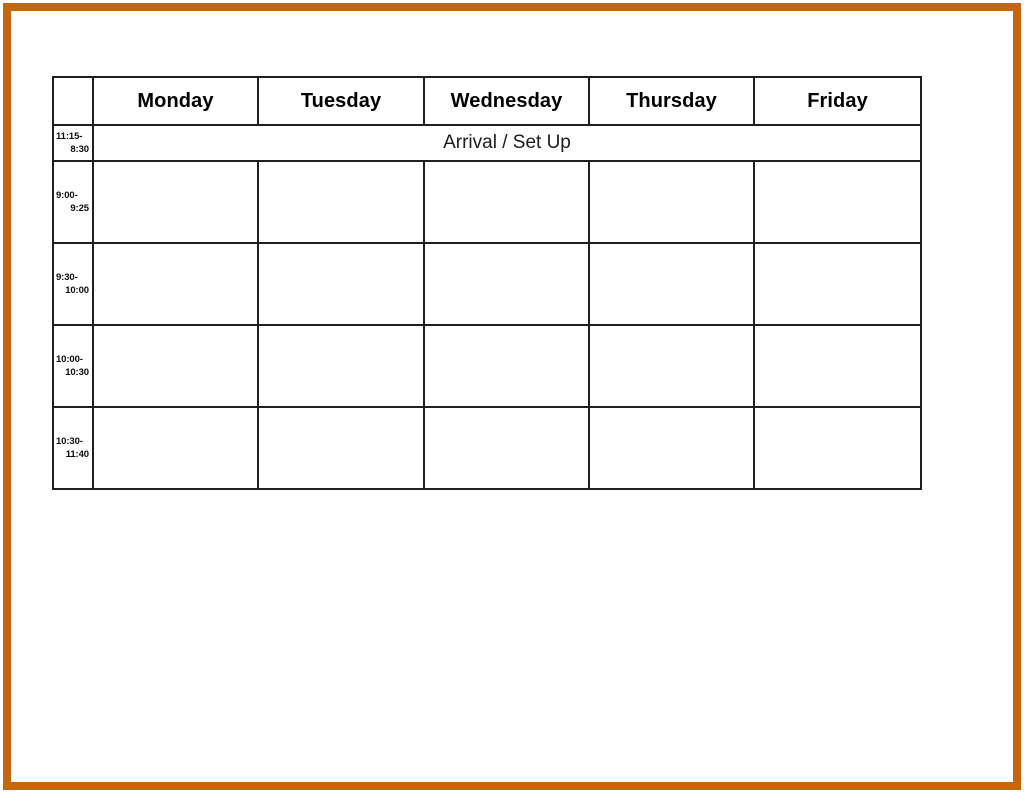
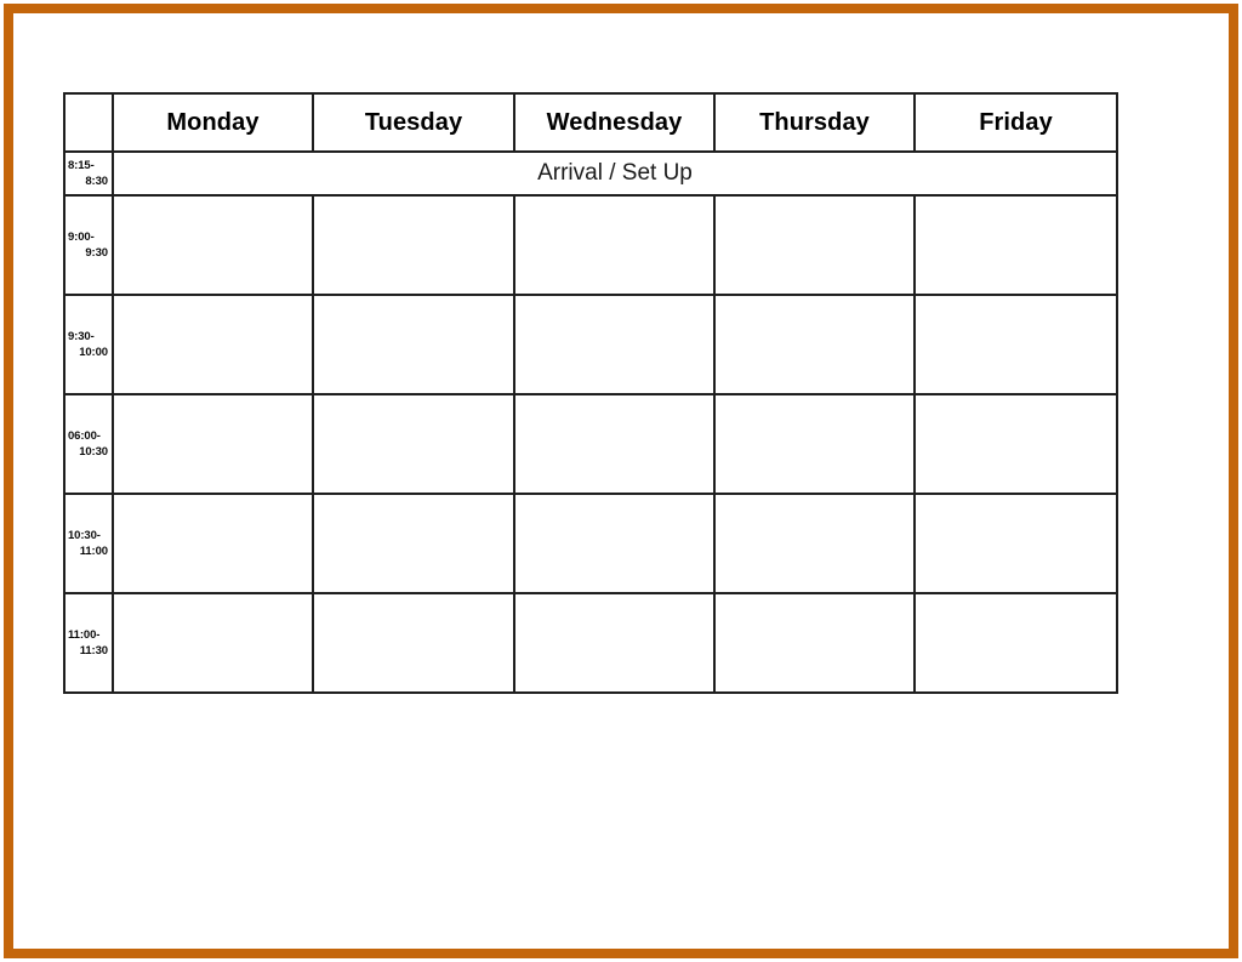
  	Monday	Tuesday	Wednesday	Thursday	Friday
- 11:15- 8:30	Arrival / Set Up
+ 8:15- 8:30	Arrival / Set Up
- 9:00- 9:25
+ 9:00- 9:30
  9:30- 10:00
- 10:00- 10:30
+ 06:00- 10:30
- 10:30- 11:40
+ 10:30- 11:00
+ 11:00- 11:30
